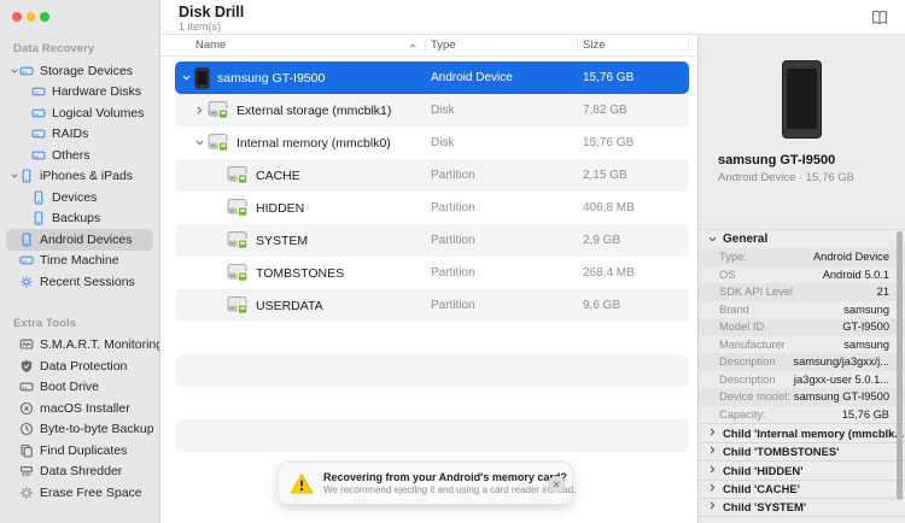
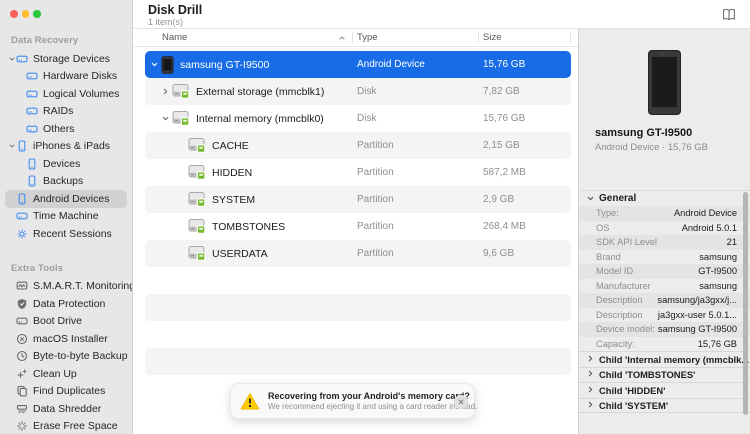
  Data Recovery
  Storage Devices
  Hardware Disks
  Logical Volumes
  RAIDs
  Others
  iPhones & iPads
  Devices
  Backups
  Android Devices
  Time Machine
  Recent Sessions
  Extra Tools
  S.M.A.R.T. Monitorin
  Data Protection
  Boot Drive
  macOS Installer
  Byte-to-byte Backup
+ Clean Up
  Find Duplicates
  Data Shredder
  Erase Free Space
  Disk Drill
  1 item(s)
  Name
  Type
  Size
  samsung GT-I9500
  Android Device
  15,76 GB
  External storage (mmcblk1)
  Disk
  7,82 GB
  Internal memory (mmcblk0)
  Disk
  15,76 GB
  CACHE
  Partition
  2,15 GB
  HIDDEN
  Partition
- 406,8 MB
+ 587,2 MB
  SYSTEM
  Partition
  2,9 GB
  TOMBSTONES
  Partition
  268,4 MB
  USERDATA
  Partition
  9,6 GB
  Recovering from your Android's memory ca?
  We recommend ejecting it and using a card reader inad.
  ✕
  samsung GT-I9500
  Android Device · 15,76 GB
  General
  Type:
  Android Device
  OS
  Android 5.0.1
  SDK API Level
  21
  Brand
  samsung
  Model ID
  GT-I9500
  Manufacturer
  samsung
  Description
  samsung/ja3gxx/j...
  Description
  ja3gxx-user 5.0.1...
  Device model:
  samsung GT-I9500
  Capacity:
  15,76 GB
  Child 'Internal memory (mmcblk
  Child 'TOMBSTONES'
  Child 'HIDDEN'
- Child 'CACHE'
  Child 'SYSTEM'
